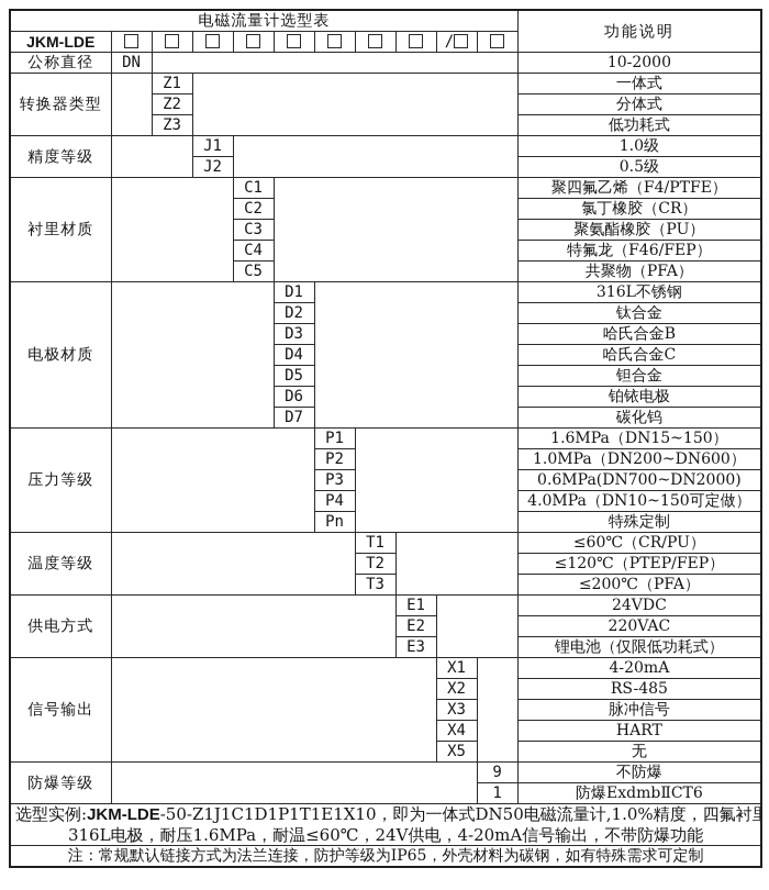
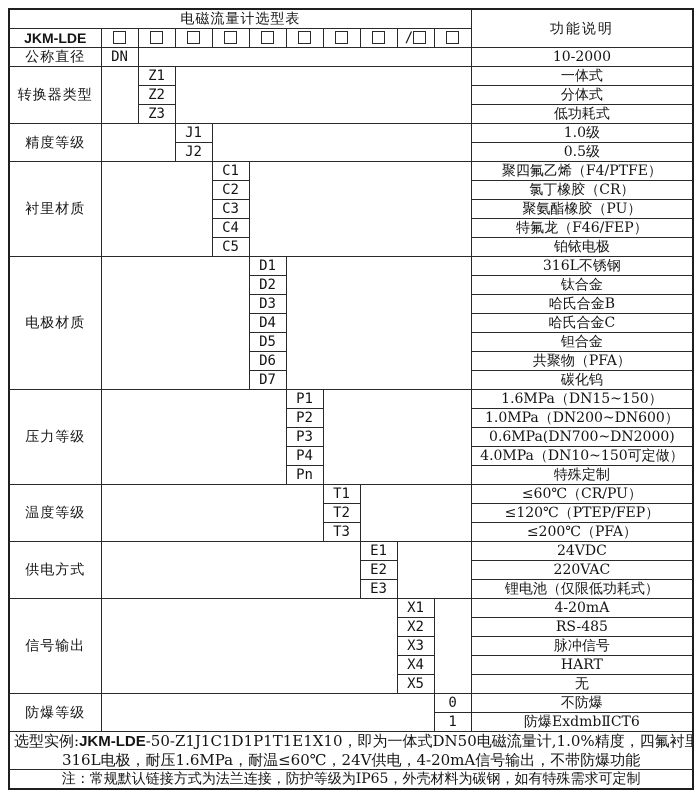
  电磁流量计选型表	功能说明
  JKM-LDE									/
  公称直径	DN		10-2000
  转换器类型		Z1		一体式
  Z2	分体式
  Z3	低功耗式
  精度等级		J1		1.0级
  J2	0.5级
  衬里材质		C1		聚四氟乙烯（F4/PTFE）
  C2	氯丁橡胶（CR）
  C3	聚氨酯橡胶（PU）
  C4	特氟龙（F46/FEP）
- C5	共聚物（PFA）
+ C5	铂铱电极
  电极材质		D1		316L不锈钢
  D2	钛合金
  D3	哈氏合金B
  D4	哈氏合金C
  D5	钽合金
- D6	铂铱电极
+ D6	共聚物（PFA）
  D7	碳化钨
  压力等级		P1		1.6MPa（DN15~150）
  P2	1.0MPa（DN200~DN600）
  P3	0.6MPa(DN700~DN2000)
  P4	4.0MPa（DN10~150可定做）
  Pn	特殊定制
  温度等级		T1		≤60℃（CR/PU）
  T2	≤120℃（PTEP/FEP）
  T3	≤200℃（PFA）
  供电方式		E1		24VDC
  E2	220VAC
  E3	锂电池（仅限低功耗式）
  信号输出		X1		4-20mA
  X2	RS-485
  X3	脉冲信号
  X4	HART
  X5	无
- 防爆等级		9	不防爆
+ 防爆等级		0	不防爆
  1	防爆ExdmbⅡCT6
  选型实例:JKM-LDE-50-Z1J1C1D1P1T1E1X10，即为一体式DN50电磁流量计,1.0%精度，四氟衬里 316L电极，耐压1.6MPa，耐温≤60℃，24V供电，4-20mA信号输出，不带防爆功能
  注：常规默认链接方式为法兰连接，防护等级为IP65，外壳材料为碳钢，如有特殊需求可定制
